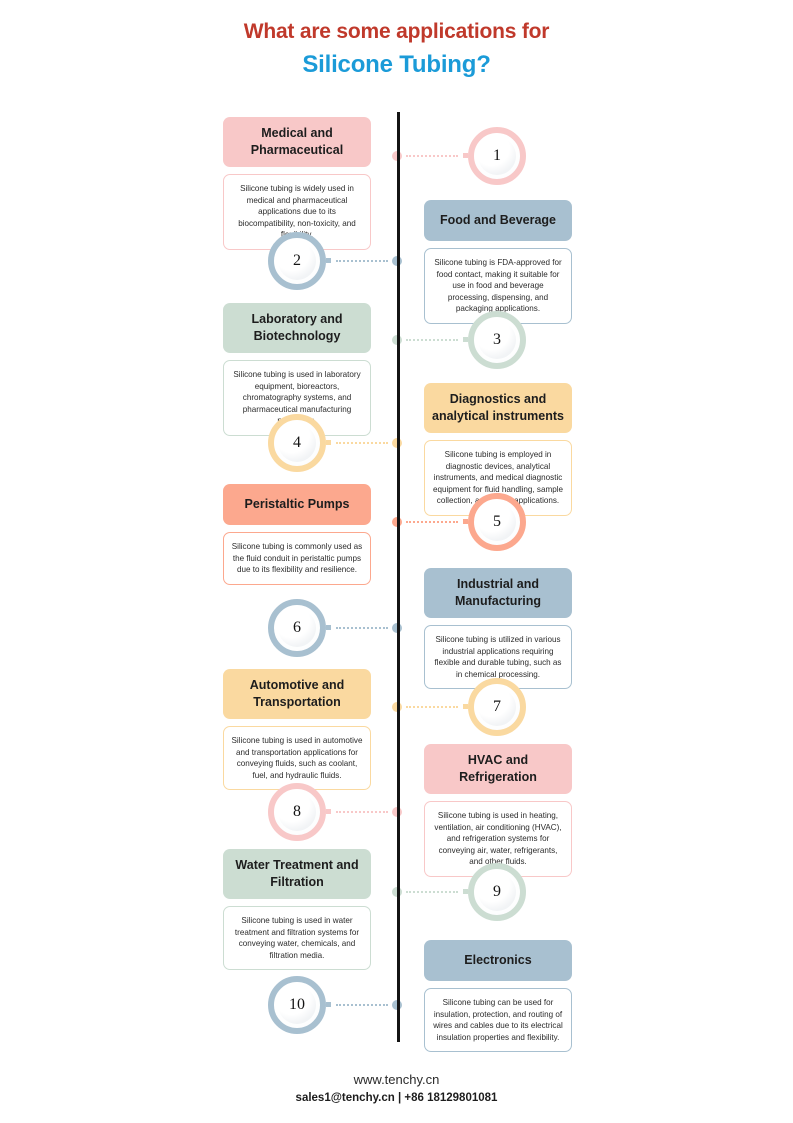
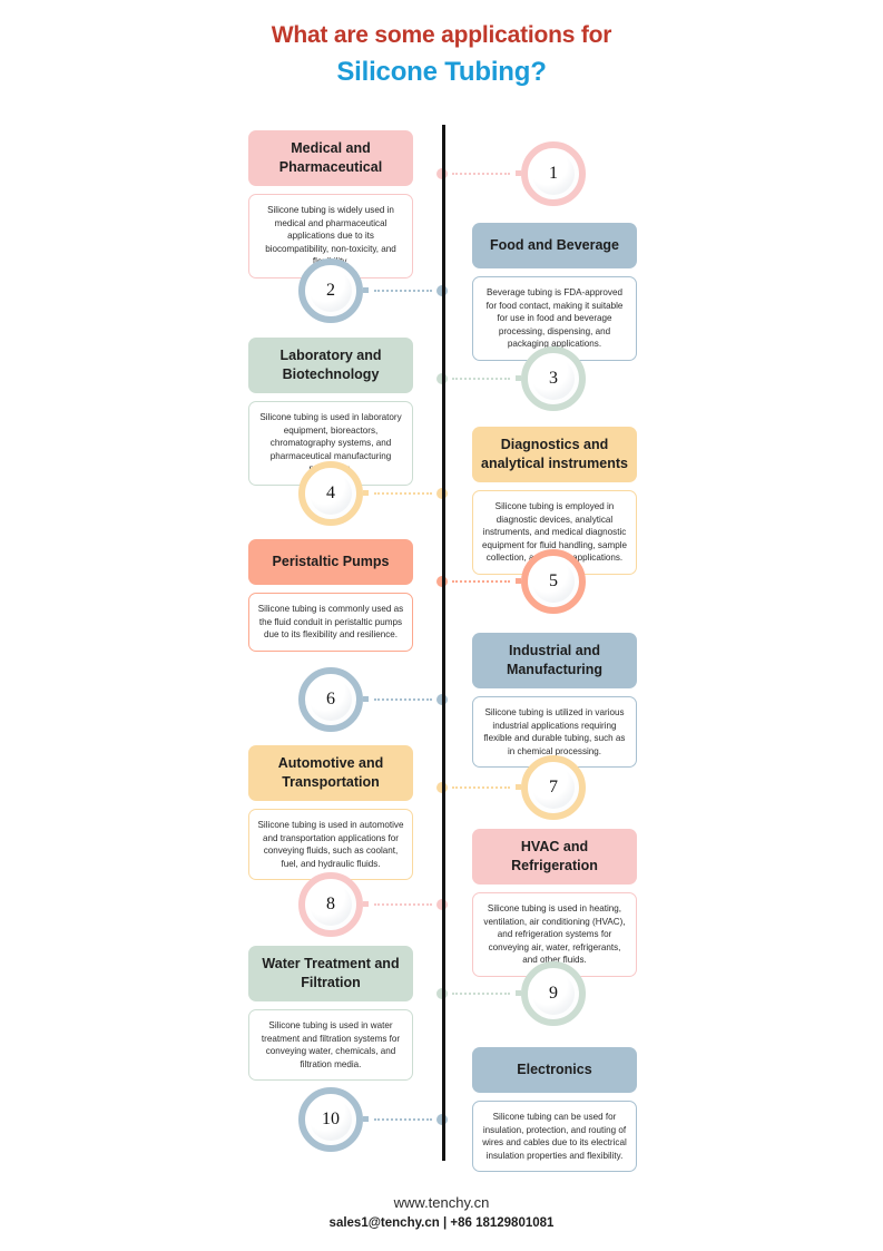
  What are some applications for
  Silicone Tubing?
  Medical and Pharmaceutical
  Silicone tubing is widely used in medical and pharmaceutical applications due to its biocompatibility, non-toxicity, and .
  1
  Food and Beverage
- Silicone tubing is FDA-approved for food contact, making it suitable for use in food and beverage processing, dispensing, and packaging applications.
+ Beverage tubing is FDA-approved for food contact, making it suitable for use in food and beverage processing, dispensing, and packaging applications.
  2
  Laboratory and Biotechnology
  Silicone tubing is used in laboratory equipment, bioreactors, chromatography systems, and pharmaceutical manufacturing
  3
  Diagnostics and analytical instruments
  Silicone tubing is employed in diagnostic devices, analytical instruments, and medical diagnostic equipment for fluid handling, sample collection,pplications.
  4
  Peristaltic Pumps
  Silicone tubing is commonly used as the fluid conduit in peristaltic pumps due to its flexibility and resilience.
  5
  Industrial and Manufacturing
  Silicone tubing is utilized in various industrial applications requiring flexible and durable tubing, such as in chemical processing.
  6
  Automotive and Transportation
  Silicone tubing is used in automotive and transportation applications for conveying fluids, such as coolant, fuel, and hydraulic fluids.
  7
  HVAC and Refrigeration
  Silicone tubing is used in heating, ventilation, air conditioning (HVAC), and refrigeration systems for conveying air, water, refrigerants, and other fluids.
  8
  Water Treatment and Filtration
  Silicone tubing is used in water treatment and filtration systems for conveying water, chemicals, and filtration media.
  9
  Electronics
  Silicone tubing can be used for insulation, protection, and routing of wires and cables due to its electrical insulation properties and flexibility.
  10
  www.tenchy.cn
  sales1@tenchy.cn | +86 18129801081
